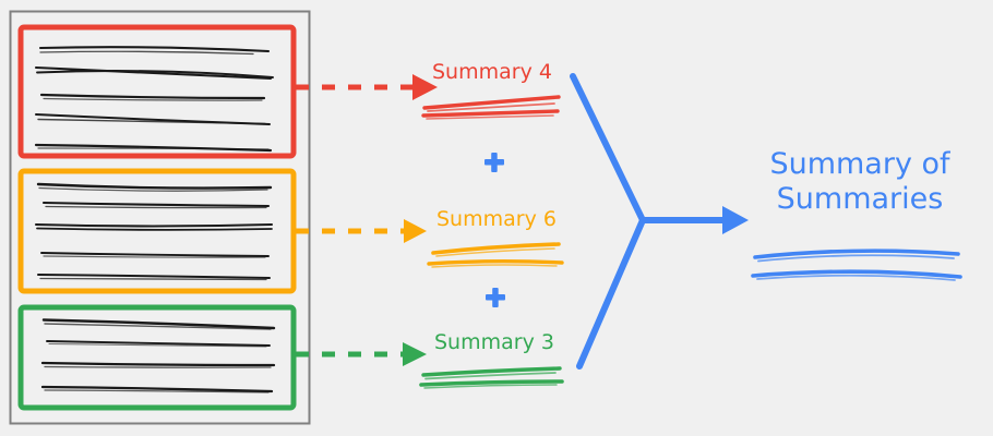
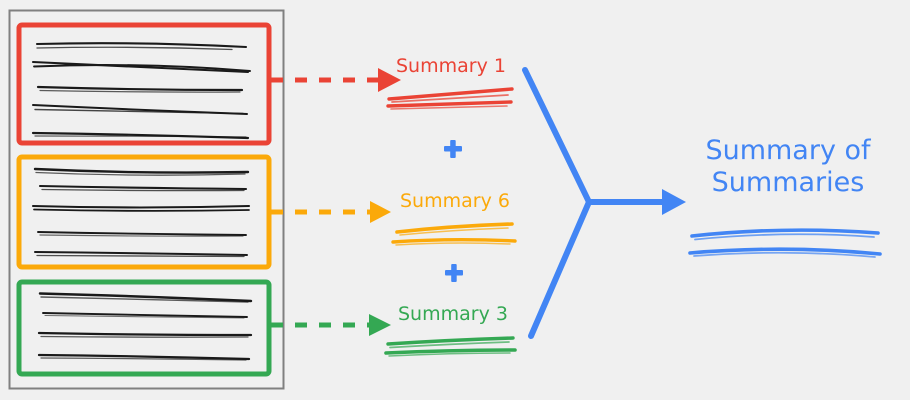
- Summary 4
+ Summary 1
  Summary 6
  Summary 3
  Summary of Summaries
